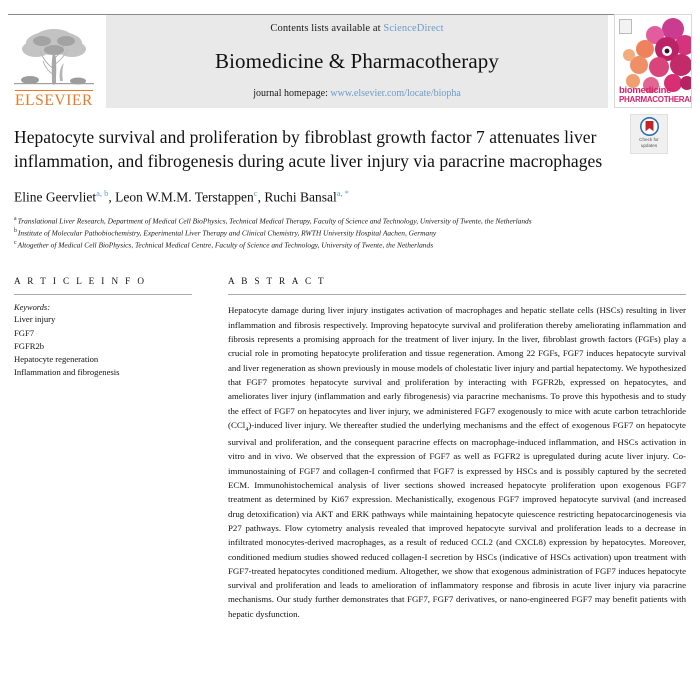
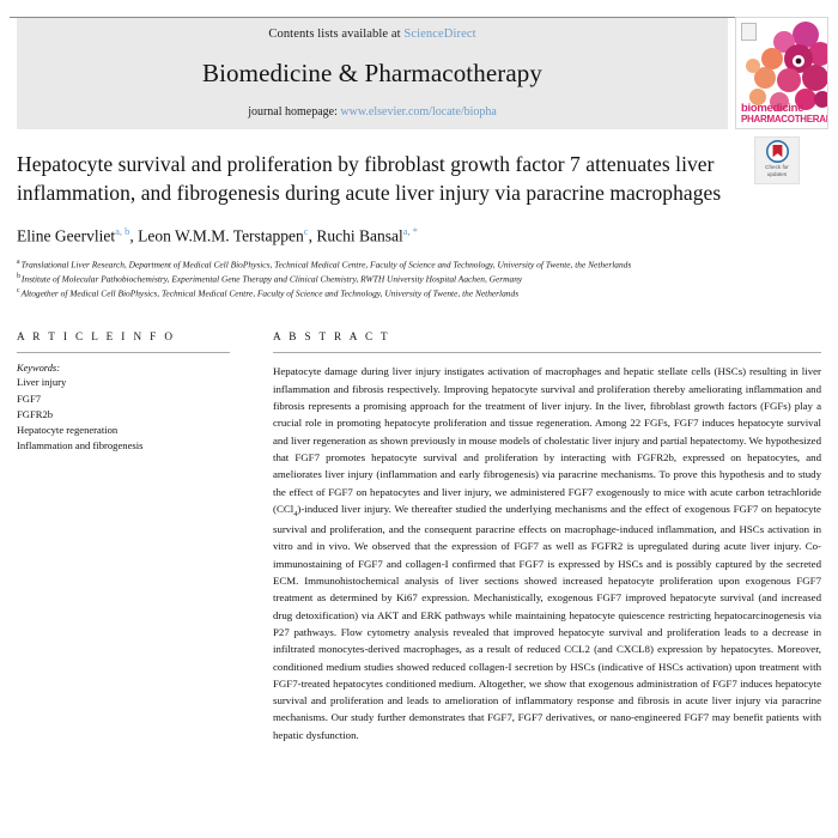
- ELSEVIER
  Contents lists available at ScienceDirect
  Biomedicine & Pharmacotherapy
  journal homepage: www.elsevier.com/locate/biopha
  biomedicine
  PHARMACOTHERA
  Hepatocyte survival and proliferation by fibroblast growth factor 7 attenuates liver inflammation, and fibrogenesis during acute liver injury via paracrine macrophages
  Eline Geervlieta, b, Leon W.M.M. Terstappenc, Ruchi Bansala, *
- Translational Liver Research, Department of Medical Cell BioPhysics, Technical Medical Therapy, Faculty of Science and Technology, University of Twente, the Netherlands
+ Translational Liver Research, Department of Medical Cell BioPhysics, Technical Medical Centre, Faculty of Science and Technology, University of Twente, the Netherlands
- Institute of Molecular Pathobiochemistry, Experimental Liver Therapy and Clinical Chemistry, RWTH University Hospital Aachen, Germany
+ Institute of Molecular Pathobiochemistry, Experimental Gene Therapy and Clinical Chemistry, RWTH University Hospital Aachen, Germany
  Altogether of Medical Cell BioPhysics, Technical Medical Centre, Faculty of Science and Technology, University of Twente, the Netherlands
  A R T I C L E I N F O
  Keywords:
  Liver injury
  FGF7
  FGFR2b
  Hepatocyte regeneration
  Inflammation and fibrogenesis
  A B S T R A C T
  Hepatocyte damage during liver injury instigates activation of macrophages and hepatic stellate cells (HSCs) resulting in liver inflammation and fibrosis respectively. Improving hepatocyte survival and proliferation thereby ameliorating inflammation and fibrosis represents a promising approach for the treatment of liver injury. In the liver, fibroblast growth factors (FGFs) play a crucial role in promoting hepatocyte proliferation and tissue regeneration. Among 22 FGFs, FGF7 induces hepatocyte survival and liver regeneration as shown previously in mouse models of cholestatic liver injury and partial hepatectomy. We hypothesized that FGF7 promotes hepatocyte survival and proliferation by interacting with FGFR2b, expressed on hepatocytes, and ameliorates liver injury (inflammation and early fibrogenesis) via paracrine mechanisms. To prove this hypothesis and to study the effect of FGF7 on hepatocytes and liver injury, we administered FGF7 exogenously to mice with acute carbon tetrachloride (CCl )-induced liver injury. We thereafter studied the underlying mechanisms and the effect of exogenous FGF7 on hepatocyte survival and proliferation, and the consequent paracrine effects on macrophage-induced inflammation, and HSCs activation in vitro and in vivo. We observed that the expression of FGF7 as well as FGFR2 is upregulated during acute liver injury. Co-immunostaining of FGF7 and collagen-I confirmed that FGF7 is expressed by HSCs and is possibly captured by the secreted ECM. Immunohistochemical analysis of liver sections showed increased hepatocyte proliferation upon exogenous FGF7 treatment as determined by Ki67 expression. Mechanistically, exogenous FGF7 improved hepatocyte survival (and increased drug detoxification) via AKT and ERK pathways while maintaining hepatocyte quiescence restricting hepatocarcinogenesis via P27 pathways. Flow cytometry analysis revealed that improved hepatocyte survival and proliferation leads to a decrease in infiltrated monocytes-derived macrophages, as a result of reduced CCL2 (and CXCL8) expression by hepatocytes. Moreover, conditioned medium studies showed reduced collagen-I secretion by HSCs (indicative of HSCs activation) upon treatment with FGF7-treated hepatocytes conditioned medium. Altogether, we show that exogenous administration of FGF7 induces hepatocyte survival and proliferation and leads to amelioration of inflammatory response and fibrosis in acute liver injury via paracrine mechanisms. Our study further demonstrates that FGF7, FGF7 derivatives, or nano-engineered FGF7 may benefit patients with hepatic dysfunction.
